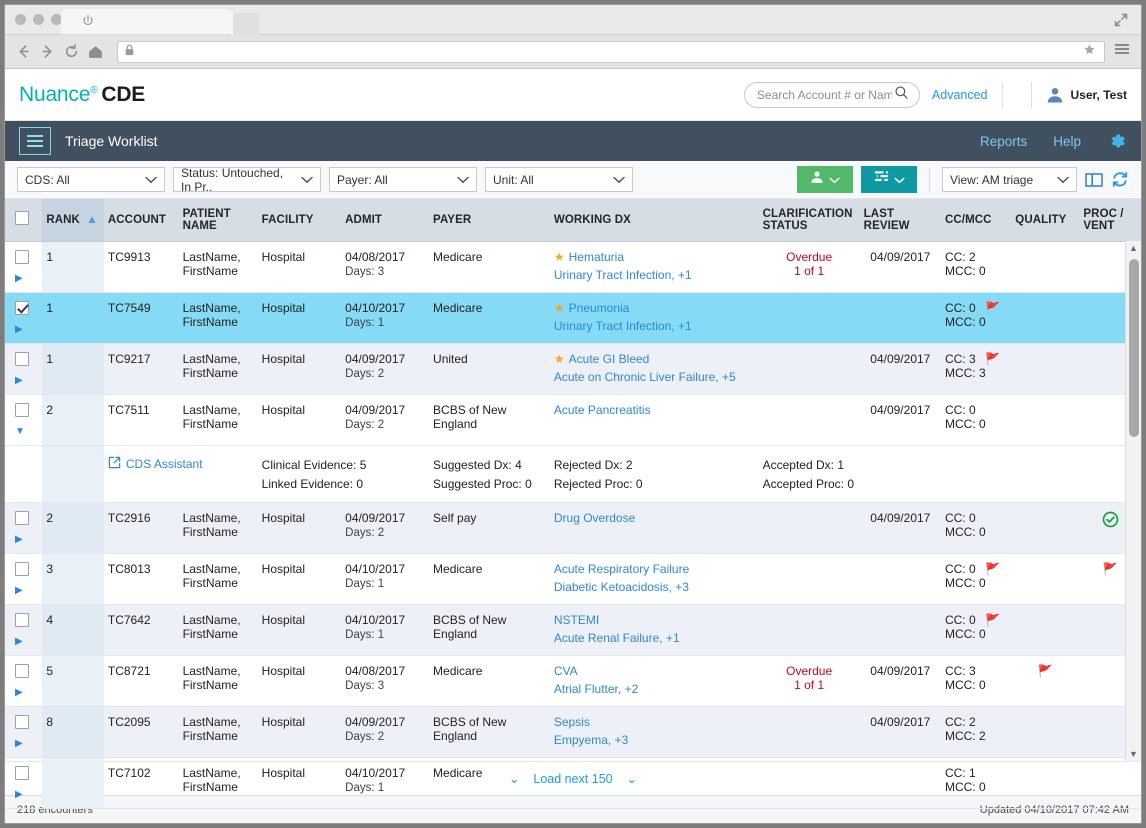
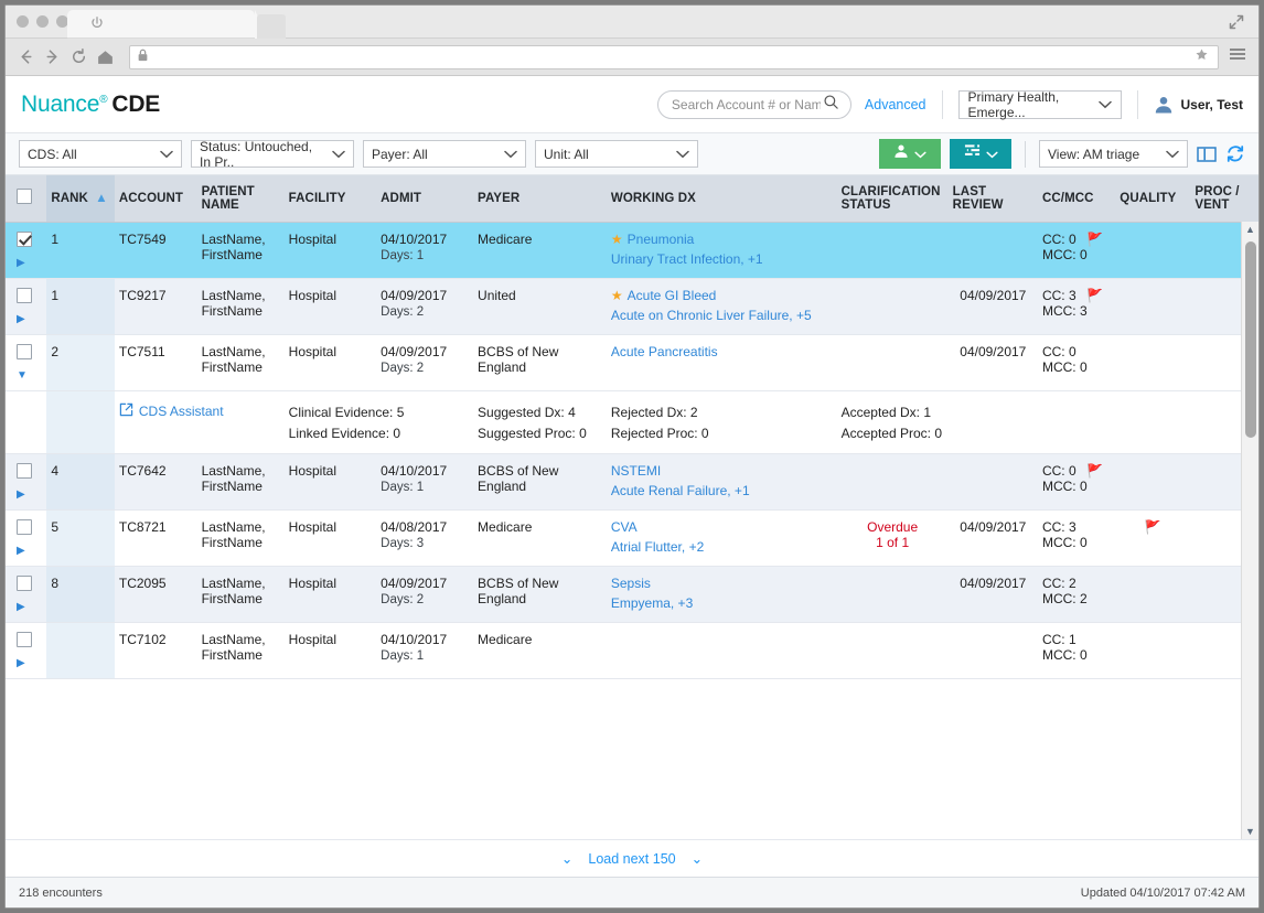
  Nuance® CDE
  Search Account # or Nam
  Advanced
+ Primary Health, Emerge...
  User, Test
- Triage Worklist
- Reports
- Help
  CDS: All
  Status: Untouched, In Pr..
  Payer: All
  Unit: All
  View: AM triage
  	RANK ▲	ACCOUNT	PATIENT NAME	FACILITY	ADMIT	PAYER	WORKING DX	CLARIFICATION STATUS	LAST REVIEW	CC/MCC	QUALITY	PROC / VENT
- ▶	1	TC9913	LastName, FirstName	Hospital	04/08/2017 Days: 3	Medicare	★ Hematuria Urinary Tract Infection, +1	Overdue 1 of 1	04/09/2017	CC: 2 MCC: 0
  ▶	1	TC7549	LastName, FirstName	Hospital	04/10/2017 Days: 1	Medicare	★ Pneumonia Urinary Tract Infection, +1			CC: 0 🚩 MCC: 0
  ▶	1	TC9217	LastName, FirstName	Hospital	04/09/2017 Days: 2	United	★ Acute GI Bleed Acute on Chronic Liver Failure, +5		04/09/2017	CC: 3 🚩 MCC: 3
  ▼	2	TC7511	LastName, FirstName	Hospital	04/09/2017 Days: 2	BCBS of New England	Acute Pancreatitis		04/09/2017	CC: 0 MCC: 0
  		CDS Assistant	Clinical Evidence: 5 Linked Evidence: 0	Suggested Dx: 4 Suggested Proc: 0	Rejected Dx: 2 Rejected Proc: 0	Accepted Dx: 1 Accepted Proc: 0
- ▶	2	TC2916	LastName, FirstName	Hospital	04/09/2017 Days: 2	Self pay	Drug Overdose		04/09/2017	CC: 0 MCC: 0
- ▶	3	TC8013	LastName, FirstName	Hospital	04/10/2017 Days: 1	Medicare	Acute Respiratory Failure Diabetic Ketoacidosis, +3			CC: 0 🚩 MCC: 0		🚩
  ▶	4	TC7642	LastName, FirstName	Hospital	04/10/2017 Days: 1	BCBS of New England	NSTEMI Acute Renal Failure, +1			CC: 0 🚩 MCC: 0
  ▶	5	TC8721	LastName, FirstName	Hospital	04/08/2017 Days: 3	Medicare	CVA Atrial Flutter, +2	Overdue 1 of 1	04/09/2017	CC: 3 MCC: 0	🚩
  ▶	8	TC2095	LastName, FirstName	Hospital	04/09/2017 Days: 2	BCBS of New England	Sepsis Empyema, +3		04/09/2017	CC: 2 MCC: 2
  ▶		TC7102	LastName, FirstName	Hospital	04/10/2017 Days: 1	Medicare				CC: 1 MCC: 0
  ▲
  ▼
  ⌄
  Load next 150
  ⌄
  218 encounters
  Updated 04/10/2017 07:42 AM
